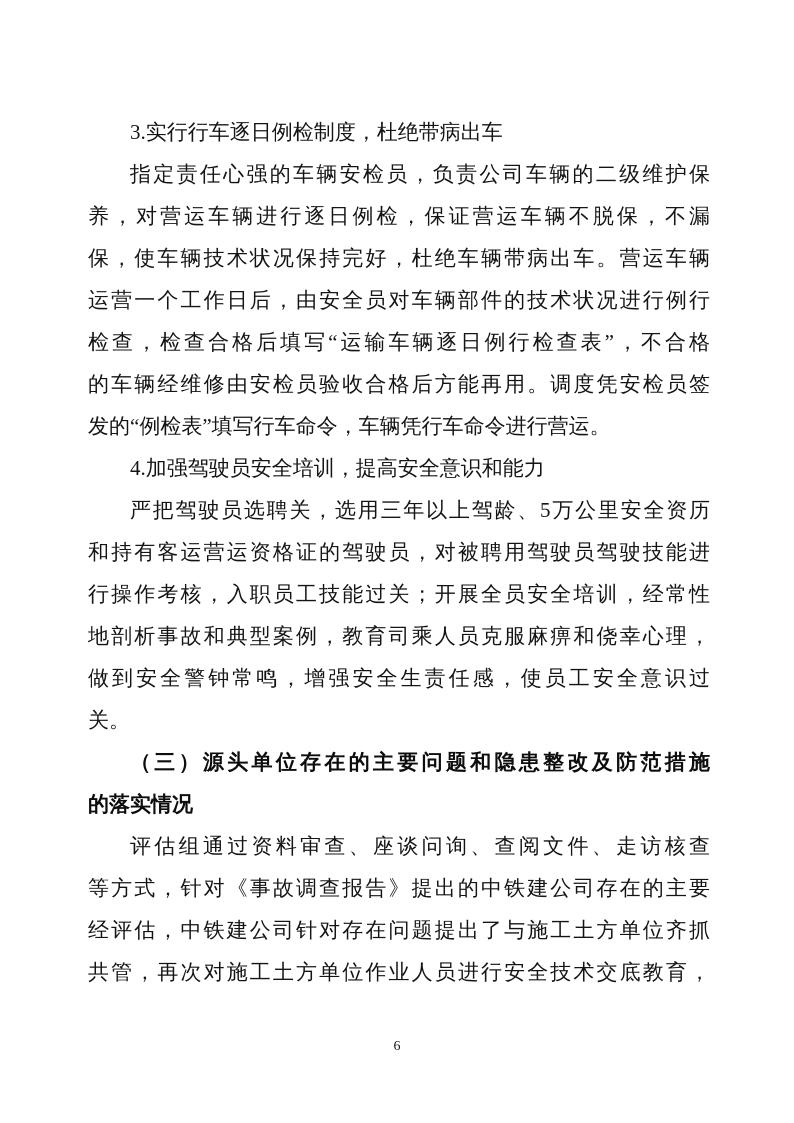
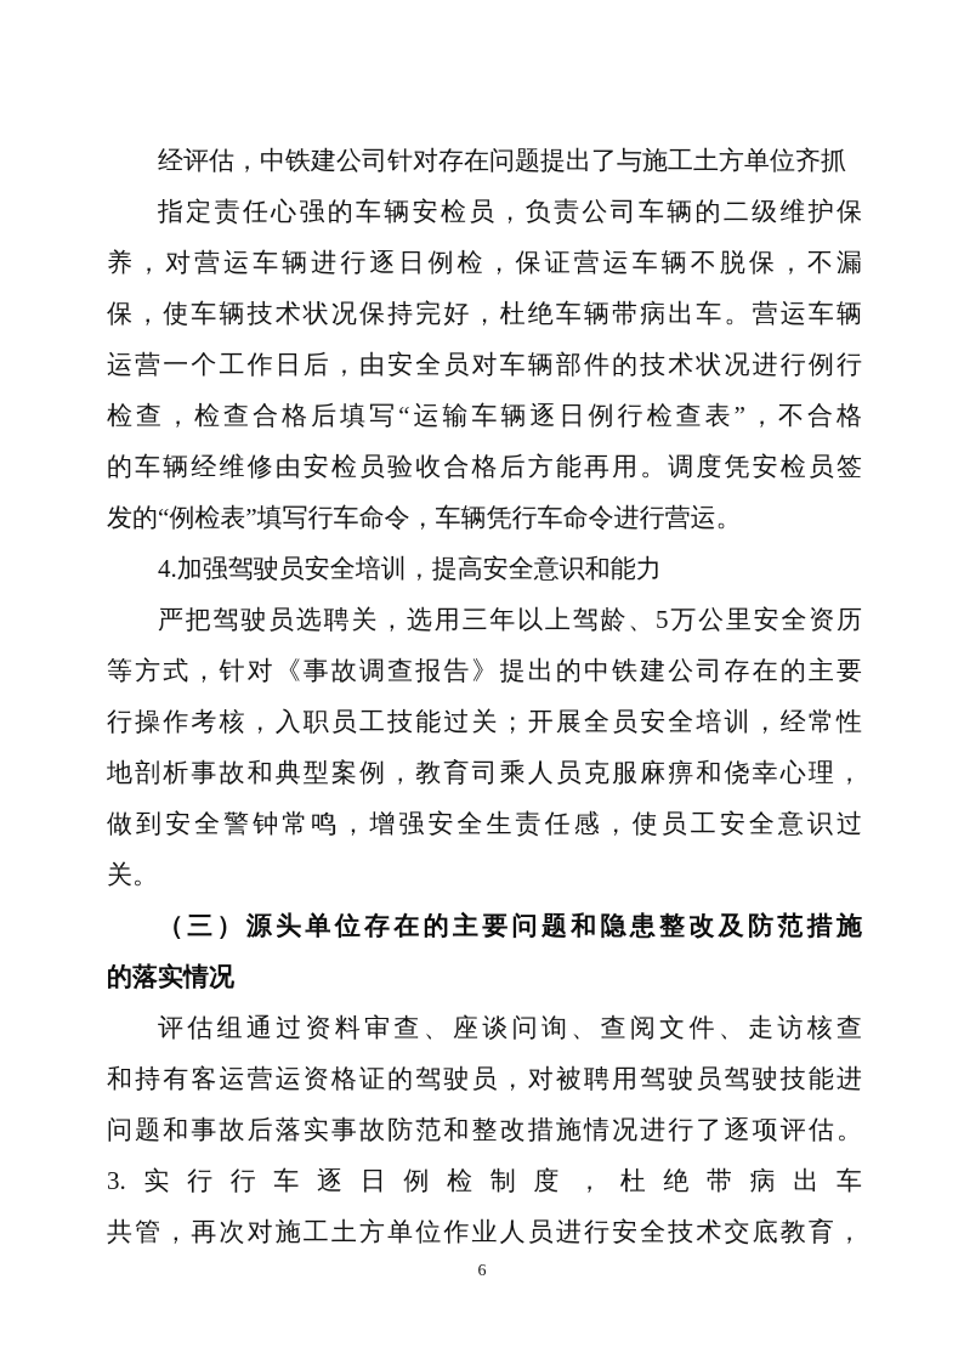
- 3.实行行车逐日例检制度，杜绝带病出车
+ 经评估，中铁建公司针对存在问题提出了与施工土方单位齐抓
  指定责任心强的车辆安检员，负责公司车辆的二级维护保
  养，对营运车辆进行逐日例检，保证营运车辆不脱保，不漏
  保，使车辆技术状况保持完好，杜绝车辆带病出车。营运车辆
  运营一个工作日后，由安全员对车辆部件的技术状况进行例行
  检查，检查合格后填写“运输车辆逐日例行检查表”，不合格
  的车辆经维修由安检员验收合格后方能再用。调度凭安检员签
  发的“例检表”填写行车命令，车辆凭行车命令进行营运。
  4.加强驾驶员安全培训，提高安全意识和能力
  严把驾驶员选聘关，选用三年以上驾龄、5万公里安全资历
- 和持有客运营运资格证的驾驶员，对被聘用驾驶员驾驶技能进
+ 等方式，针对《事故调查报告》提出的中铁建公司存在的主要
  行操作考核，入职员工技能过关；开展全员安全培训，经常性
  地剖析事故和典型案例，教育司乘人员克服麻痹和侥幸心理，
  做到安全警钟常鸣，增强安全生责任感，使员工安全意识过
  关。
  （三）源头单位存在的主要问题和隐患整改及防范措施
  的落实情况
  评估组通过资料审查、座谈问询、查阅文件、走访核查
- 等方式，针对《事故调查报告》提出的中铁建公司存在的主要
+ 和持有客运营运资格证的驾驶员，对被聘用驾驶员驾驶技能进
+ 问题和事故后落实事故防范和整改措施情况进行了逐项评估。
- 经评估，中铁建公司针对存在问题提出了与施工土方单位齐抓
+ 3.实行行车逐日例检制度，杜绝带病出车
  共管，再次对施工土方单位作业人员进行安全技术交底教育，
  6
